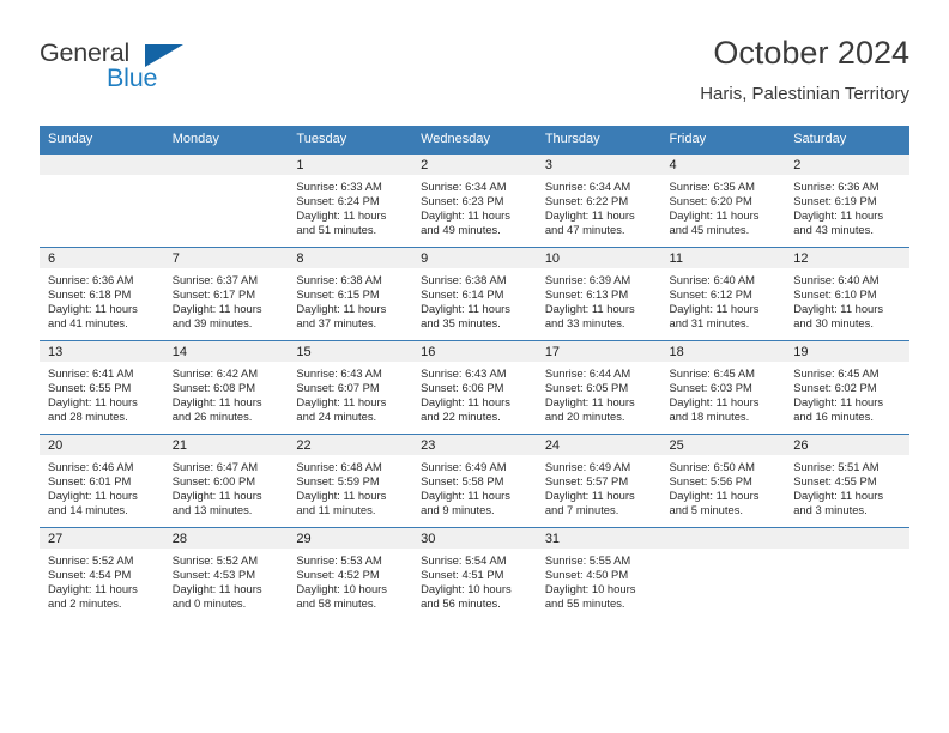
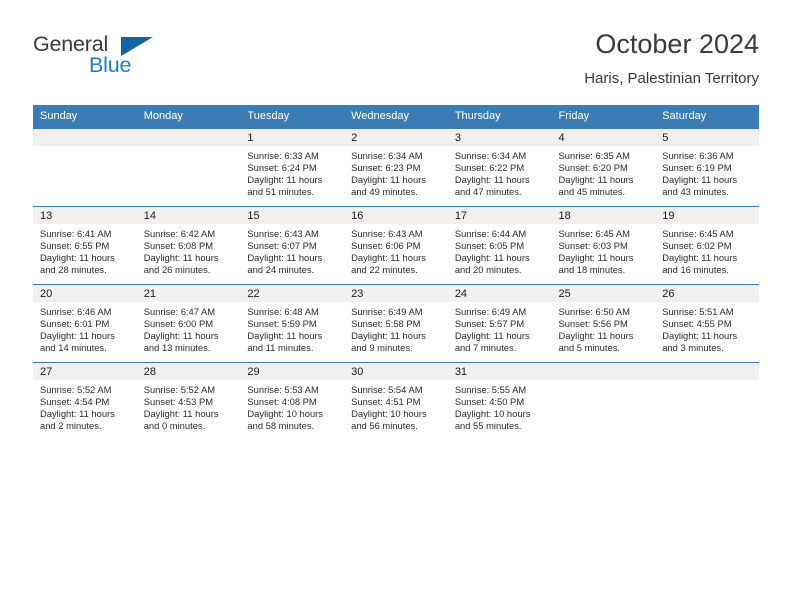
  General
  Blue
  October 2024
  Haris, Palestinian Territory
  Sunday	Monday	Tuesday	Wednesday	Thursday	Friday	Saturday
- 		1Sunrise: 6:33 AMSunset: 6:24 PMDaylight: 11 hoursand 51 minutes.	2Sunrise: 6:34 AMSunset: 6:23 PMDaylight: 11 hoursand 49 minutes.	3Sunrise: 6:34 AMSunset: 6:22 PMDaylight: 11 hoursand 47 minutes.	4Sunrise: 6:35 AMSunset: 6:20 PMDaylight: 11 hoursand 45 minutes.	2Sunrise: 6:36 AMSunset: 6:19 PMDaylight: 11 hoursand 43 minutes.
+ 		1Sunrise: 6:33 AMSunset: 6:24 PMDaylight: 11 hoursand 51 minutes.	2Sunrise: 6:34 AMSunset: 6:23 PMDaylight: 11 hoursand 49 minutes.	3Sunrise: 6:34 AMSunset: 6:22 PMDaylight: 11 hoursand 47 minutes.	4Sunrise: 6:35 AMSunset: 6:20 PMDaylight: 11 hoursand 45 minutes.	5Sunrise: 6:36 AMSunset: 6:19 PMDaylight: 11 hoursand 43 minutes.
- 6Sunrise: 6:36 AMSunset: 6:18 PMDaylight: 11 hoursand 41 minutes.	7Sunrise: 6:37 AMSunset: 6:17 PMDaylight: 11 hoursand 39 minutes.	8Sunrise: 6:38 AMSunset: 6:15 PMDaylight: 11 hoursand 37 minutes.	9Sunrise: 6:38 AMSunset: 6:14 PMDaylight: 11 hoursand 35 minutes.	10Sunrise: 6:39 AMSunset: 6:13 PMDaylight: 11 hoursand 33 minutes.	11Sunrise: 6:40 AMSunset: 6:12 PMDaylight: 11 hoursand 31 minutes.	12Sunrise: 6:40 AMSunset: 6:10 PMDaylight: 11 hoursand 30 minutes.
  13Sunrise: 6:41 AMSunset: 6:55 PMDaylight: 11 hoursand 28 minutes.	14Sunrise: 6:42 AMSunset: 6:08 PMDaylight: 11 hoursand 26 minutes.	15Sunrise: 6:43 AMSunset: 6:07 PMDaylight: 11 hoursand 24 minutes.	16Sunrise: 6:43 AMSunset: 6:06 PMDaylight: 11 hoursand 22 minutes.	17Sunrise: 6:44 AMSunset: 6:05 PMDaylight: 11 hoursand 20 minutes.	18Sunrise: 6:45 AMSunset: 6:03 PMDaylight: 11 hoursand 18 minutes.	19Sunrise: 6:45 AMSunset: 6:02 PMDaylight: 11 hoursand 16 minutes.
  20Sunrise: 6:46 AMSunset: 6:01 PMDaylight: 11 hoursand 14 minutes.	21Sunrise: 6:47 AMSunset: 6:00 PMDaylight: 11 hoursand 13 minutes.	22Sunrise: 6:48 AMSunset: 5:59 PMDaylight: 11 hoursand 11 minutes.	23Sunrise: 6:49 AMSunset: 5:58 PMDaylight: 11 hoursand 9 minutes.	24Sunrise: 6:49 AMSunset: 5:57 PMDaylight: 11 hoursand 7 minutes.	25Sunrise: 6:50 AMSunset: 5:56 PMDaylight: 11 hoursand 5 minutes.	26Sunrise: 5:51 AMSunset: 4:55 PMDaylight: 11 hoursand 3 minutes.
- 27Sunrise: 5:52 AMSunset: 4:54 PMDaylight: 11 hoursand 2 minutes.	28Sunrise: 5:52 AMSunset: 4:53 PMDaylight: 11 hoursand 0 minutes.	29Sunrise: 5:53 AMSunset: 4:52 PMDaylight: 10 hoursand 58 minutes.	30Sunrise: 5:54 AMSunset: 4:51 PMDaylight: 10 hoursand 56 minutes.	31Sunrise: 5:55 AMSunset: 4:50 PMDaylight: 10 hoursand 55 minutes.
+ 27Sunrise: 5:52 AMSunset: 4:54 PMDaylight: 11 hoursand 2 minutes.	28Sunrise: 5:52 AMSunset: 4:53 PMDaylight: 11 hoursand 0 minutes.	29Sunrise: 5:53 AMSunset: 4:08 PMDaylight: 10 hoursand 58 minutes.	30Sunrise: 5:54 AMSunset: 4:51 PMDaylight: 10 hoursand 56 minutes.	31Sunrise: 5:55 AMSunset: 4:50 PMDaylight: 10 hoursand 55 minutes.
